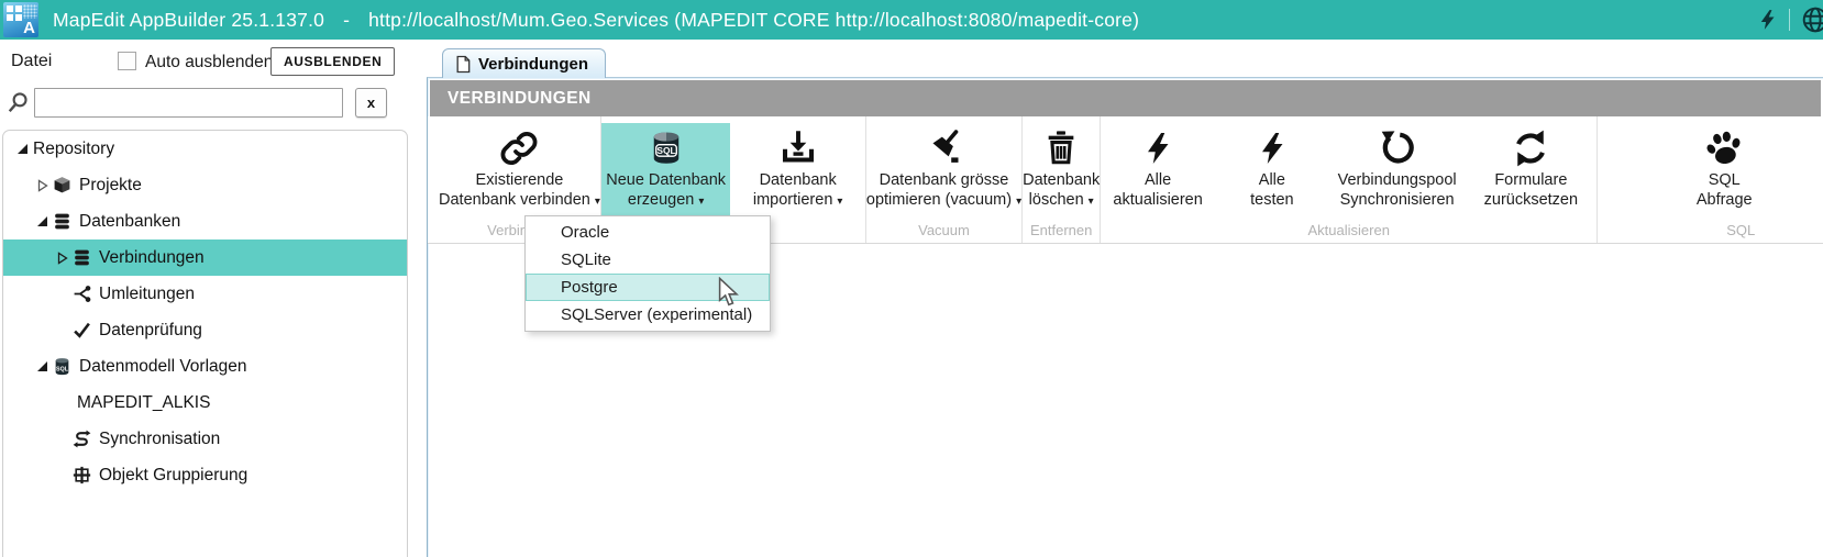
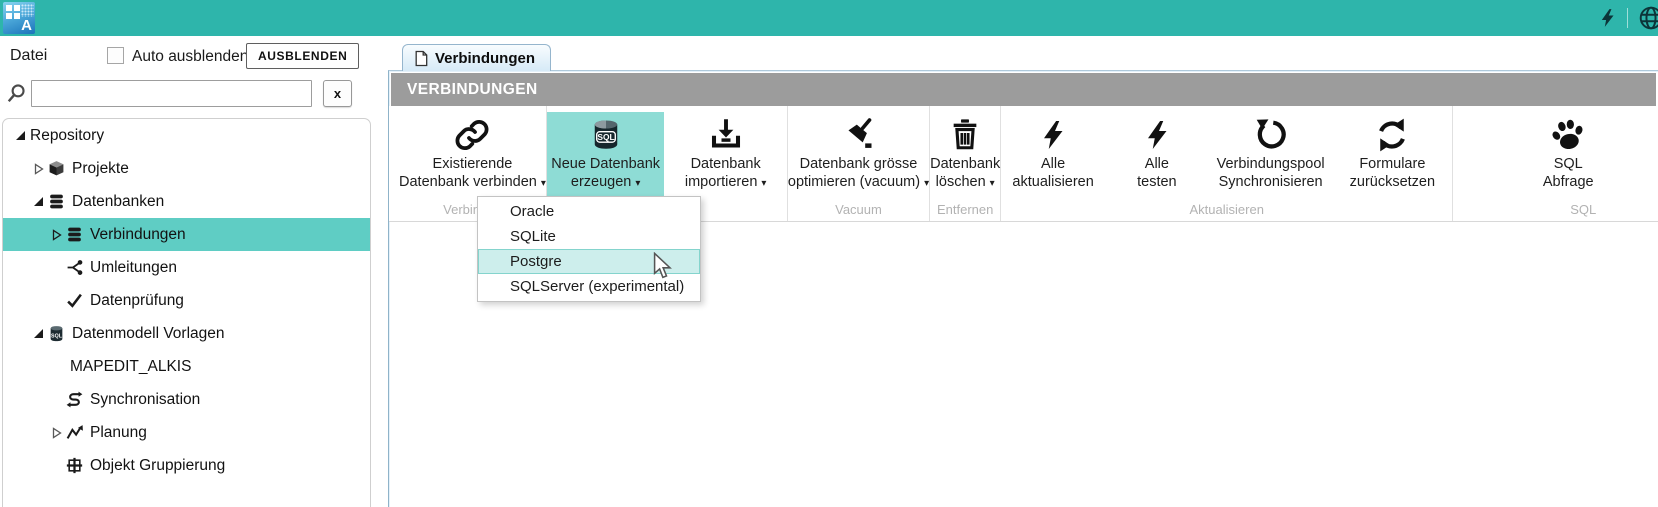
  A
- MapEdit AppBuilder 25.1.137.0 - http://localhost/Mum.Geo.Services (MAPEDIT CORE http://localhost:8080/mapedit-core)
  Datei
  Auto ausblenden
  AUSBLENDEN
  x
  Repository
  Projekte
  Datenbanken
  Verbindungen
  Umleitungen
  Datenprüfung
  Datenmodell Vorlagen
  MAPEDIT_ALKIS
  Synchronisation
+ Planung
  Objekt Gruppierung
  Verbindungen
  VERBINDUNGEN
  Existierende
  Datenbank verbinden
  SQL
  Neue Datenbank
  erzeugen
  Datenbank
  importieren
  Datenbank grösse
  optimieren (vacuum)
  Vacuum
  Datenbank
  löschen
  Entfernen
  Alle
  aktualisieren
  Alle
  testen
  Verbindungspool
  Synchronisieren
  Formulare
  zurücksetzen
  Aktualisieren
  SQL
  Abfrage
  SQL
  Oracle
  SQLite
  Postgre
  SQLServer (experimental)
